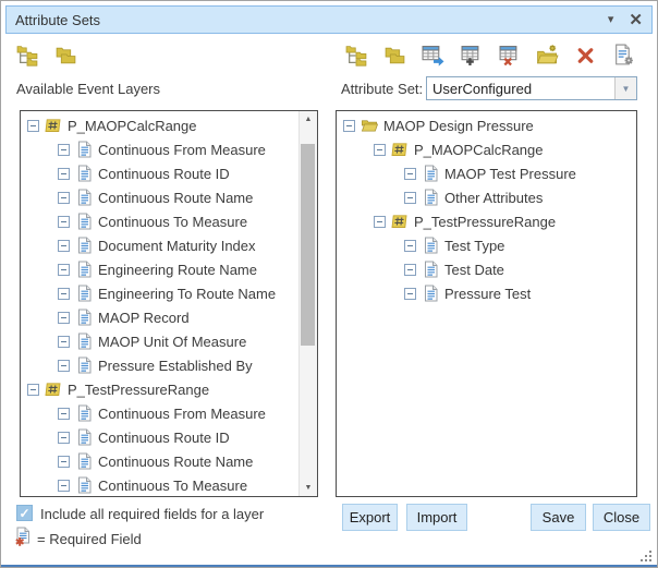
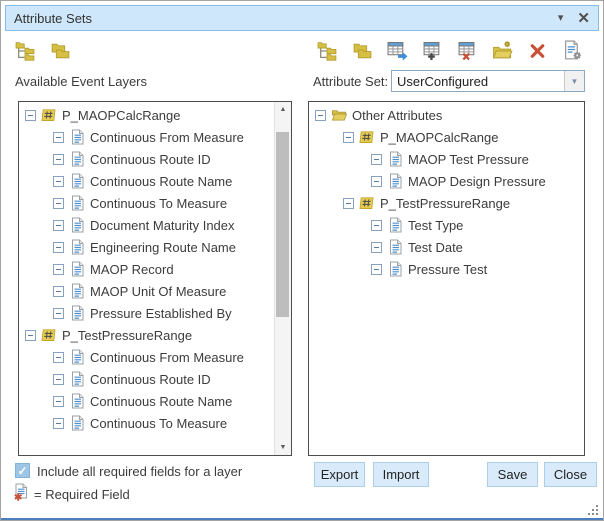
  Attribute Sets
  ▾
  ✕
  Available Event Layers
  Attribute Set:
  UserConfigured
  ▼
  P_MAOPCalcRange
  Continuous From Measure
  Continuous Route ID
  Continuous Route Name
  Continuous To Measure
  Document Maturity Index
  Engineering Route Name
- Engineering To Route Name
  MAOP Record
  MAOP Unit Of Measure
  Pressure Established By
  P_TestPressureRange
  Continuous From Measure
  Continuous Route ID
  Continuous Route Name
  Continuous To Measure
- MAOP Design Pressure
+ Other Attributes
  P_MAOPCalcRange
  MAOP Test Pressure
- Other Attributes
+ MAOP Design Pressure
  P_TestPressureRange
  Test Type
  Test Date
  Pressure Test
  ✓
  Include all required fields for a layer
  ✱
  = Required Field
  Export
  Import
  Save
  Close
